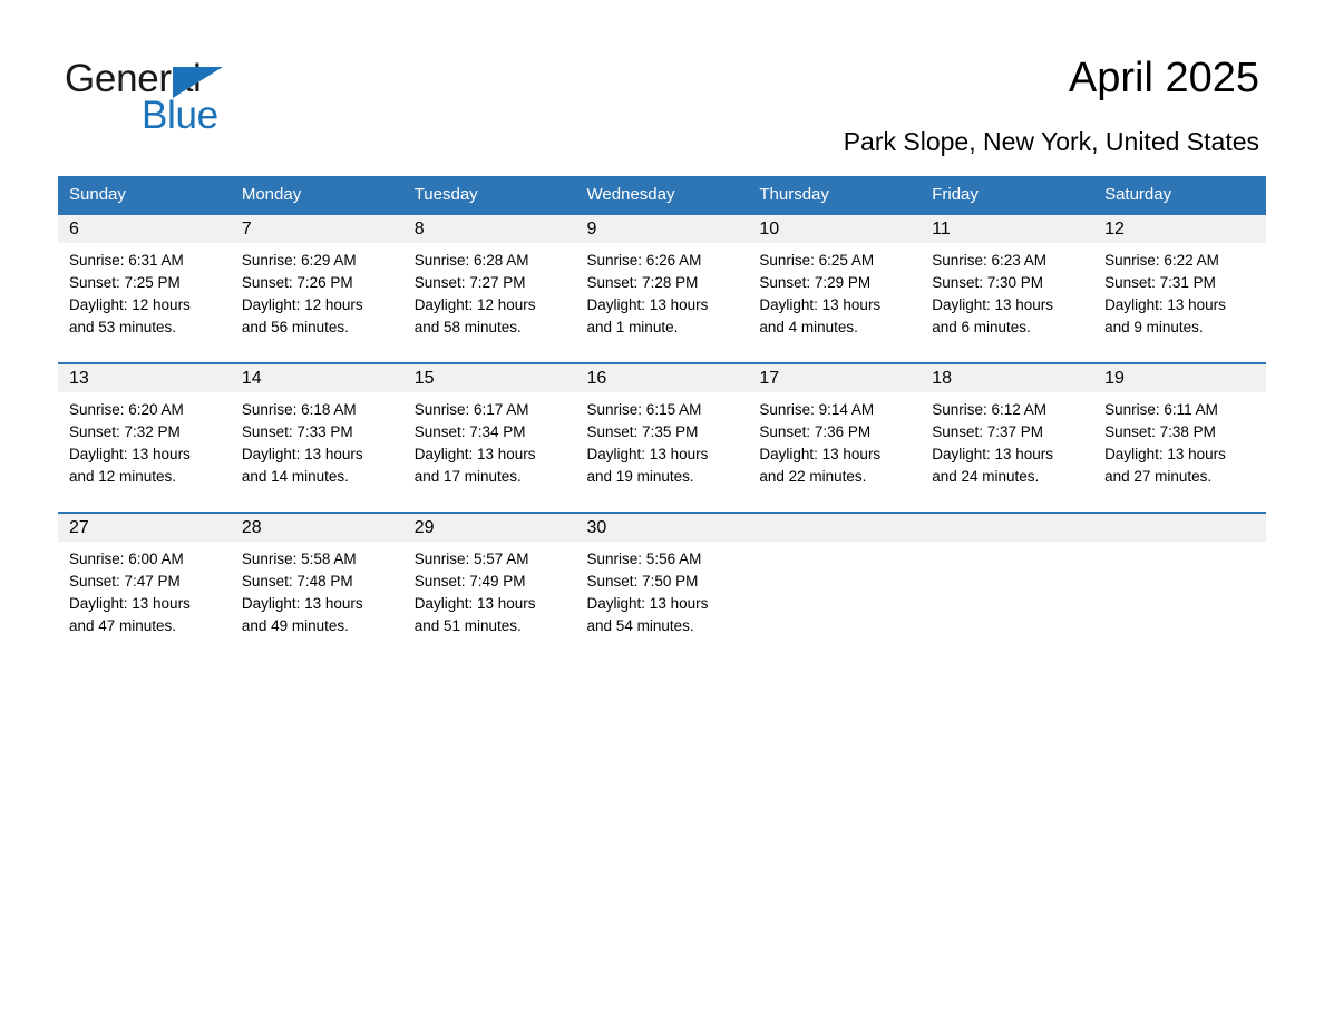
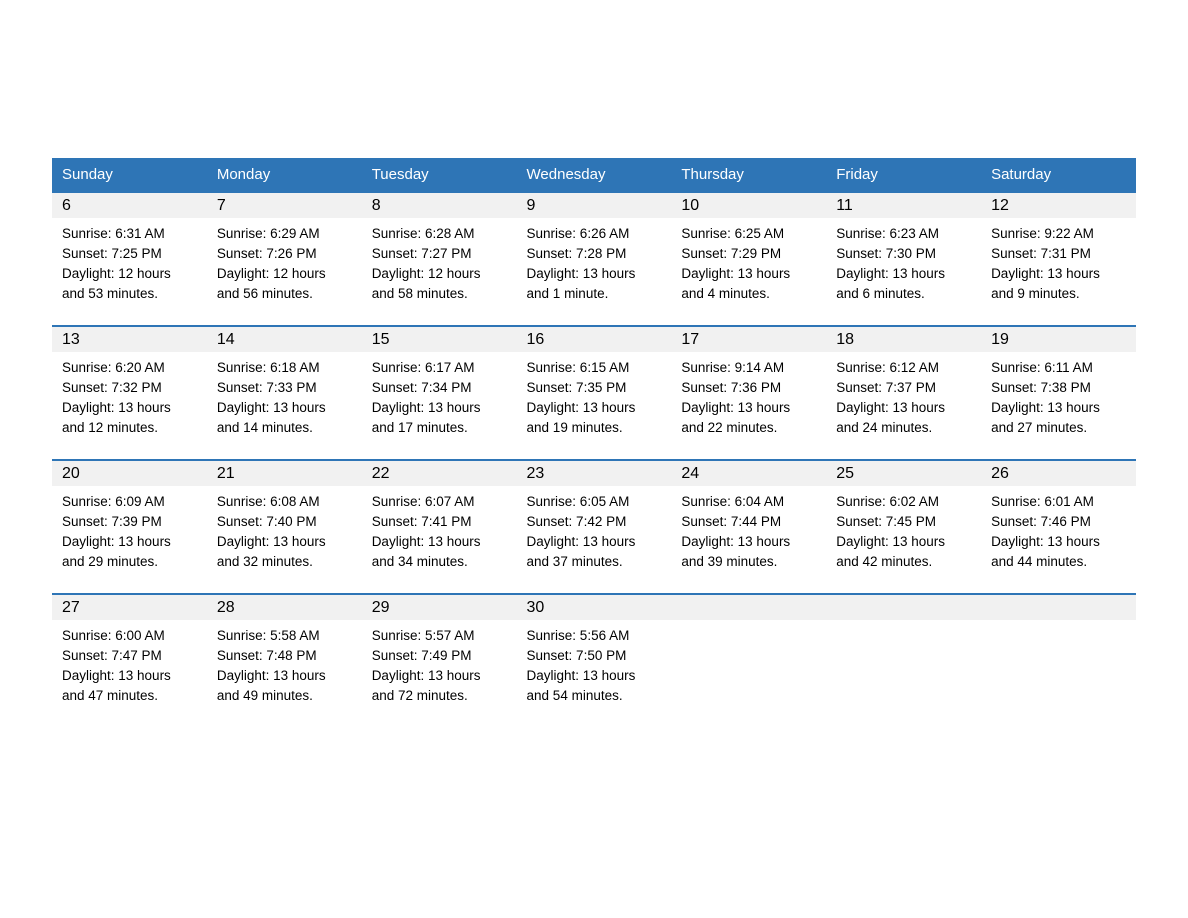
- General
- Blue
- April 2025
- Park Slope, New York, United States
  Sunday	Monday	Tuesday	Wednesday	Thursday	Friday	Saturday
- 6Sunrise: 6:31 AMSunset: 7:25 PMDaylight: 12 hoursand 53 minutes.	7Sunrise: 6:29 AMSunset: 7:26 PMDaylight: 12 hoursand 56 minutes.	8Sunrise: 6:28 AMSunset: 7:27 PMDaylight: 12 hoursand 58 minutes.	9Sunrise: 6:26 AMSunset: 7:28 PMDaylight: 13 hoursand 1 minute.	10Sunrise: 6:25 AMSunset: 7:29 PMDaylight: 13 hoursand 4 minutes.	11Sunrise: 6:23 AMSunset: 7:30 PMDaylight: 13 hoursand 6 minutes.	12Sunrise: 6:22 AMSunset: 7:31 PMDaylight: 13 hoursand 9 minutes.
+ 6Sunrise: 6:31 AMSunset: 7:25 PMDaylight: 12 hoursand 53 minutes.	7Sunrise: 6:29 AMSunset: 7:26 PMDaylight: 12 hoursand 56 minutes.	8Sunrise: 6:28 AMSunset: 7:27 PMDaylight: 12 hoursand 58 minutes.	9Sunrise: 6:26 AMSunset: 7:28 PMDaylight: 13 hoursand 1 minute.	10Sunrise: 6:25 AMSunset: 7:29 PMDaylight: 13 hoursand 4 minutes.	11Sunrise: 6:23 AMSunset: 7:30 PMDaylight: 13 hoursand 6 minutes.	12Sunrise: 9:22 AMSunset: 7:31 PMDaylight: 13 hoursand 9 minutes.
  13Sunrise: 6:20 AMSunset: 7:32 PMDaylight: 13 hoursand 12 minutes.	14Sunrise: 6:18 AMSunset: 7:33 PMDaylight: 13 hoursand 14 minutes.	15Sunrise: 6:17 AMSunset: 7:34 PMDaylight: 13 hoursand 17 minutes.	16Sunrise: 6:15 AMSunset: 7:35 PMDaylight: 13 hoursand 19 minutes.	17Sunrise: 9:14 AMSunset: 7:36 PMDaylight: 13 hoursand 22 minutes.	18Sunrise: 6:12 AMSunset: 7:37 PMDaylight: 13 hoursand 24 minutes.	19Sunrise: 6:11 AMSunset: 7:38 PMDaylight: 13 hoursand 27 minutes.
+ 20Sunrise: 6:09 AMSunset: 7:39 PMDaylight: 13 hoursand 29 minutes.	21Sunrise: 6:08 AMSunset: 7:40 PMDaylight: 13 hoursand 32 minutes.	22Sunrise: 6:07 AMSunset: 7:41 PMDaylight: 13 hoursand 34 minutes.	23Sunrise: 6:05 AMSunset: 7:42 PMDaylight: 13 hoursand 37 minutes.	24Sunrise: 6:04 AMSunset: 7:44 PMDaylight: 13 hoursand 39 minutes.	25Sunrise: 6:02 AMSunset: 7:45 PMDaylight: 13 hoursand 42 minutes.	26Sunrise: 6:01 AMSunset: 7:46 PMDaylight: 13 hoursand 44 minutes.
- 27Sunrise: 6:00 AMSunset: 7:47 PMDaylight: 13 hoursand 47 minutes.	28Sunrise: 5:58 AMSunset: 7:48 PMDaylight: 13 hoursand 49 minutes.	29Sunrise: 5:57 AMSunset: 7:49 PMDaylight: 13 hoursand 51 minutes.	30Sunrise: 5:56 AMSunset: 7:50 PMDaylight: 13 hoursand 54 minutes.
+ 27Sunrise: 6:00 AMSunset: 7:47 PMDaylight: 13 hoursand 47 minutes.	28Sunrise: 5:58 AMSunset: 7:48 PMDaylight: 13 hoursand 49 minutes.	29Sunrise: 5:57 AMSunset: 7:49 PMDaylight: 13 hoursand 72 minutes.	30Sunrise: 5:56 AMSunset: 7:50 PMDaylight: 13 hoursand 54 minutes.
